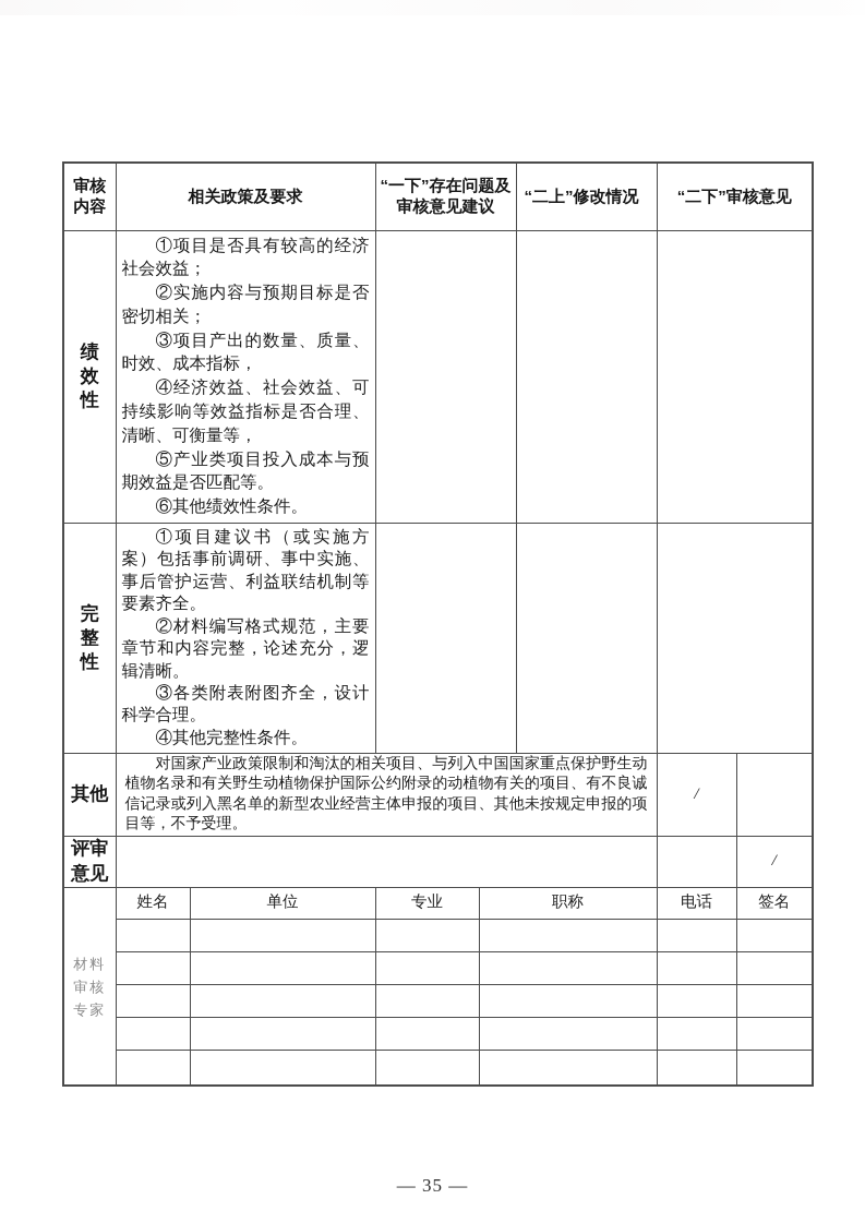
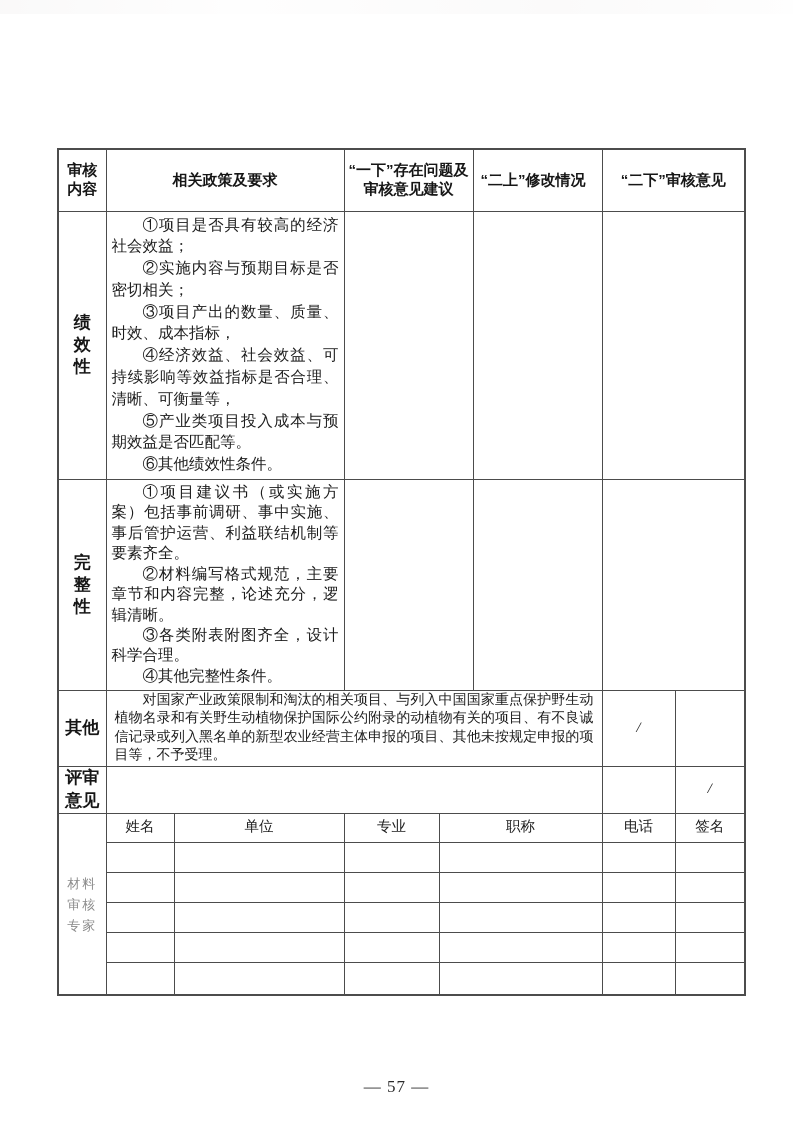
  审核内容	相关政策及要求	“一下”存在问题及审核意见建议	“二上”修改情况	“二下”审核意见
  绩效性	①项目是否具有较高的经济社会效益； ②实施内容与预期目标是否密切相关； ③项目产出的数量、质量、时效、成本指标， ④经济效益、社会效益、可持续影响等效益指标是否合理、清晰、可衡量等， ⑤产业类项目投入成本与预期效益是否匹配等。 ⑥其他绩效性条件。
  完整性	①项目建议书（或实施方案）包括事前调研、事中实施、事后管护运营、利益联结机制等要素齐全。 ②材料编写格式规范，主要章节和内容完整，论述充分，逻辑清晰。 ③各类附表附图齐全，设计科学合理。 ④其他完整性条件。
  其他	对国家产业政策限制和淘汰的相关项目、与列入中国国家重点保护野生动植物名录和有关野生动植物保护国际公约附录的动植物有关的项目、有不良诚信记录或列入黑名单的新型农业经营主体申报的项目、其他未按规定申报的项目等，不予受理。	/
  评审意见			/
  材料审核专家	姓名	单位	专业	职称	电话	签名
- — 35 —
+ — 57 —
